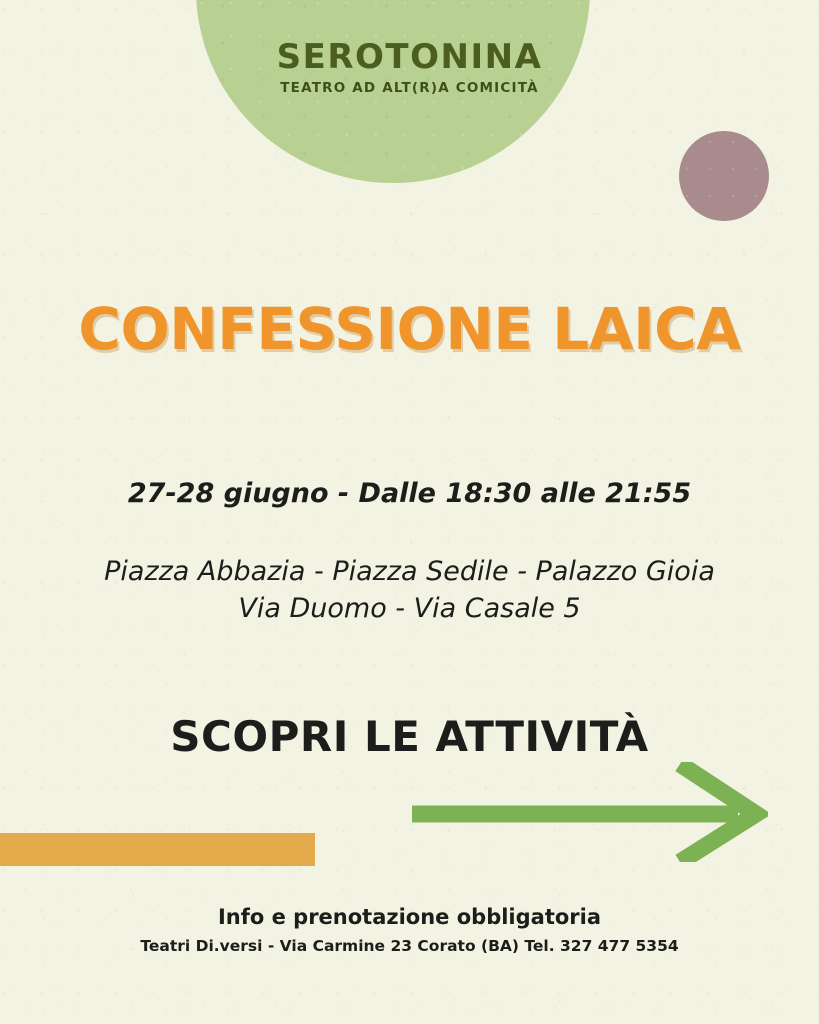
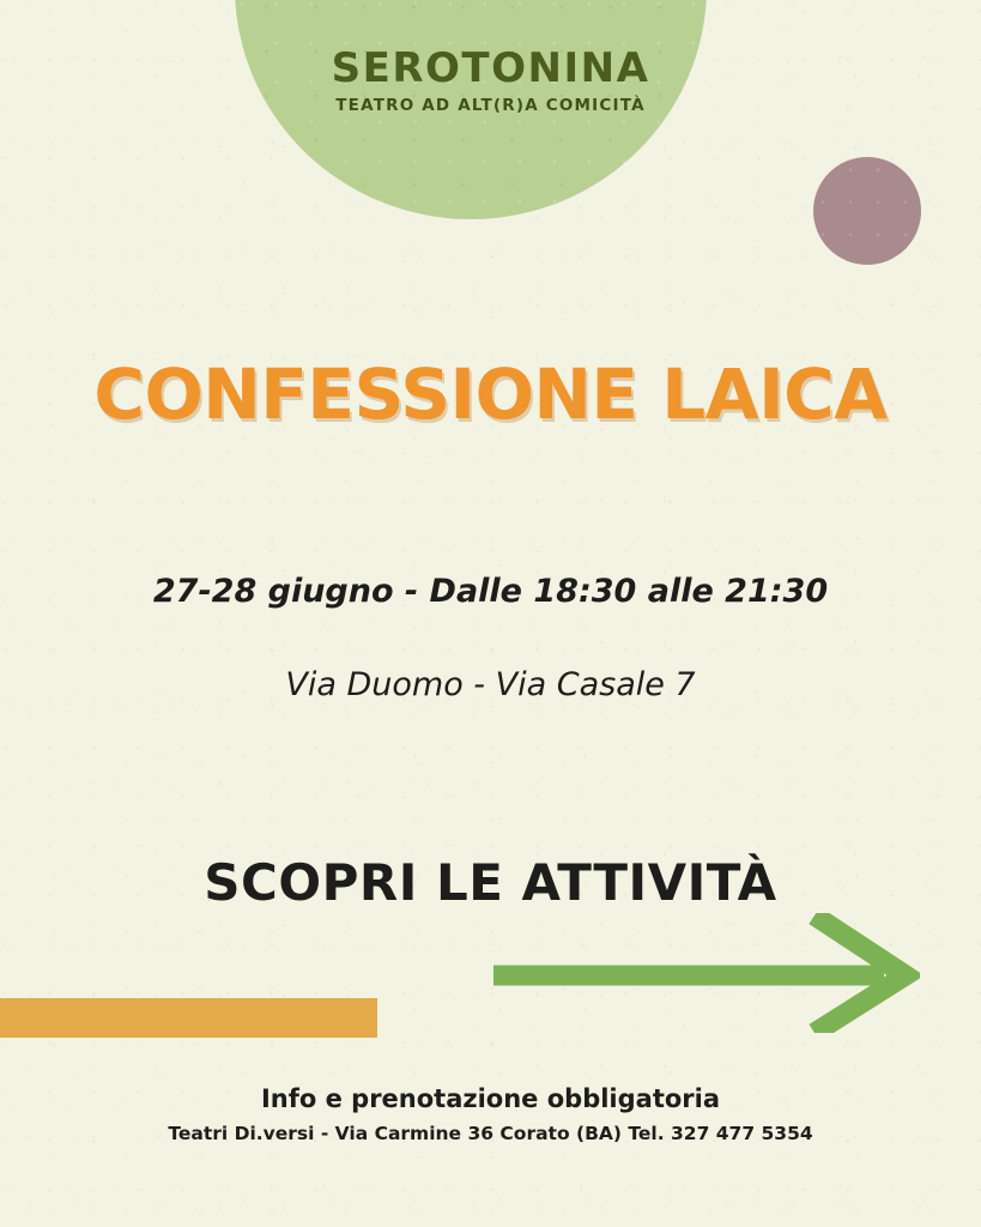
  SEROTONINA
  TEATRO AD ALT(R)A COMICITÀ
  CONFESSIONE LAICA
- 27-28 giugno - Dalle 18:30 alle 21:55
+ 27-28 giugno - Dalle 18:30 alle 21:30
- Piazza Abbazia - Piazza Sedile - Palazzo Gioia
- Via Duomo - Via Casale 5
+ Via Duomo - Via Casale 7
  SCOPRI LE ATTIVITÀ
  Info e prenotazione obbligatoria
- Teatri Di.versi - Via Carmine 23 Corato (BA) Tel. 327 477 5354
+ Teatri Di.versi - Via Carmine 36 Corato (BA) Tel. 327 477 5354
